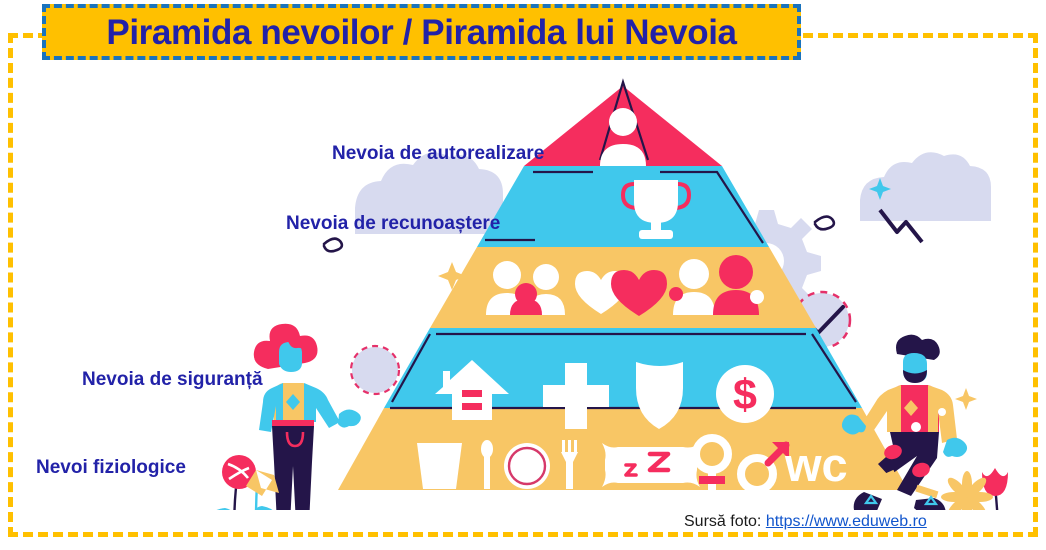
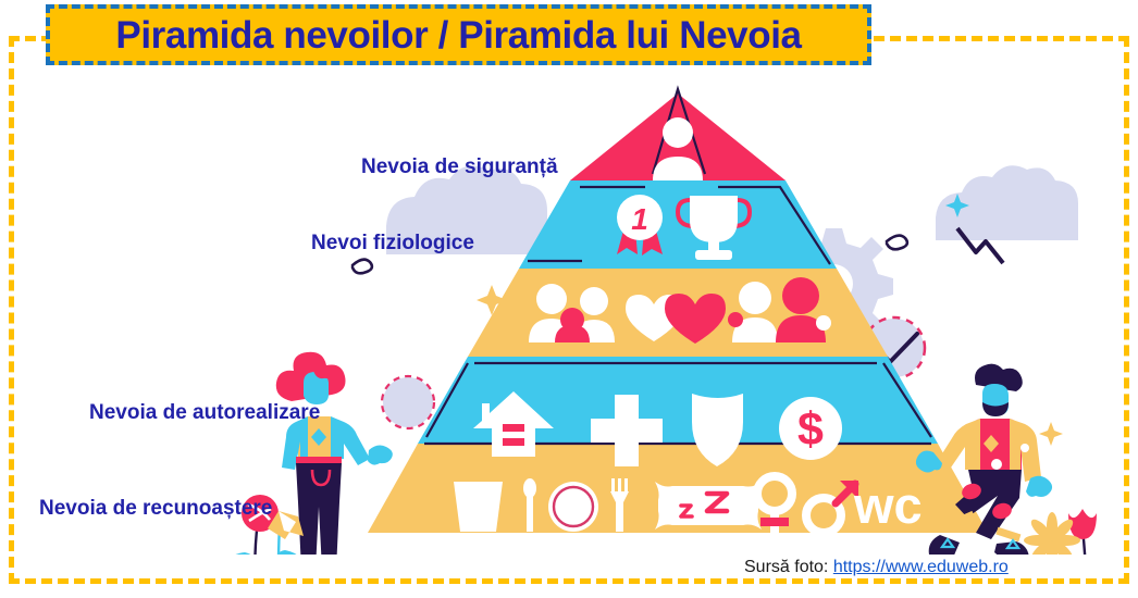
+ 1
  $
  wc
- Nevoia de autorealizare
+ Nevoia de siguranță
- Nevoia de recunoaștere
+ Nevoi fiziologice
- Nevoia de siguranță
+ Nevoia de autorealizare
- Nevoi fiziologice
+ Nevoia de recunoaștere
  Piramida nevoilor / Piramida lui Nevoia
  Sursă foto: https://www.eduweb.ro
